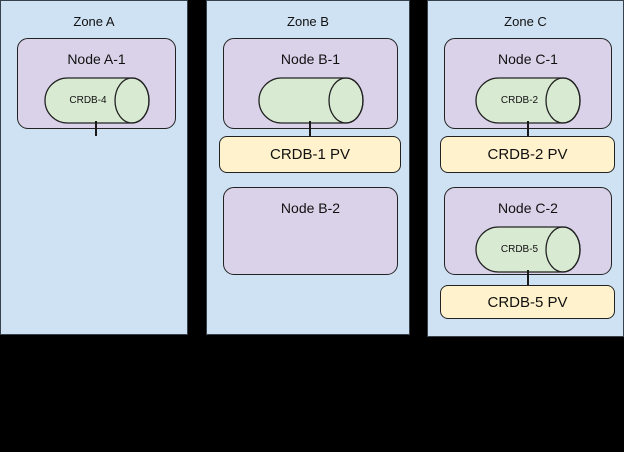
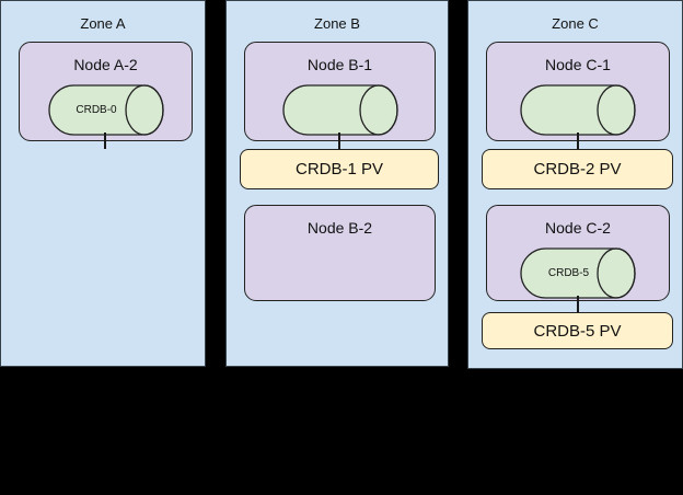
  Zone A
- Node A-1
+ Node A-2
- CRDB-4
+ CRDB-0
  Zone B
  Node B-1
  CRDB-1 PV
  Node B-2
  Zone C
  Node C-1
- CRDB-2
  CRDB-2 PV
  Node C-2
  CRDB-5
  CRDB-5 PV
